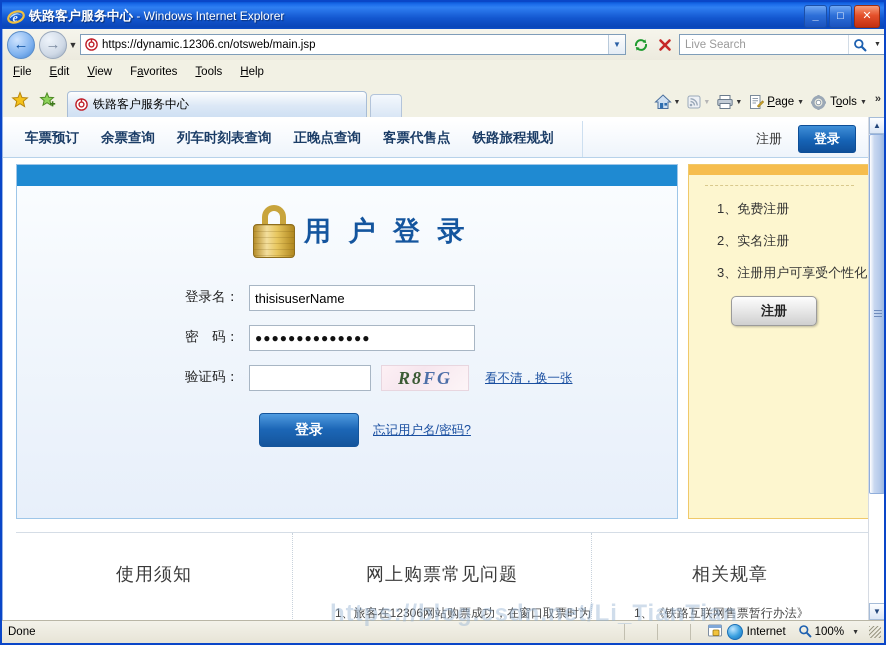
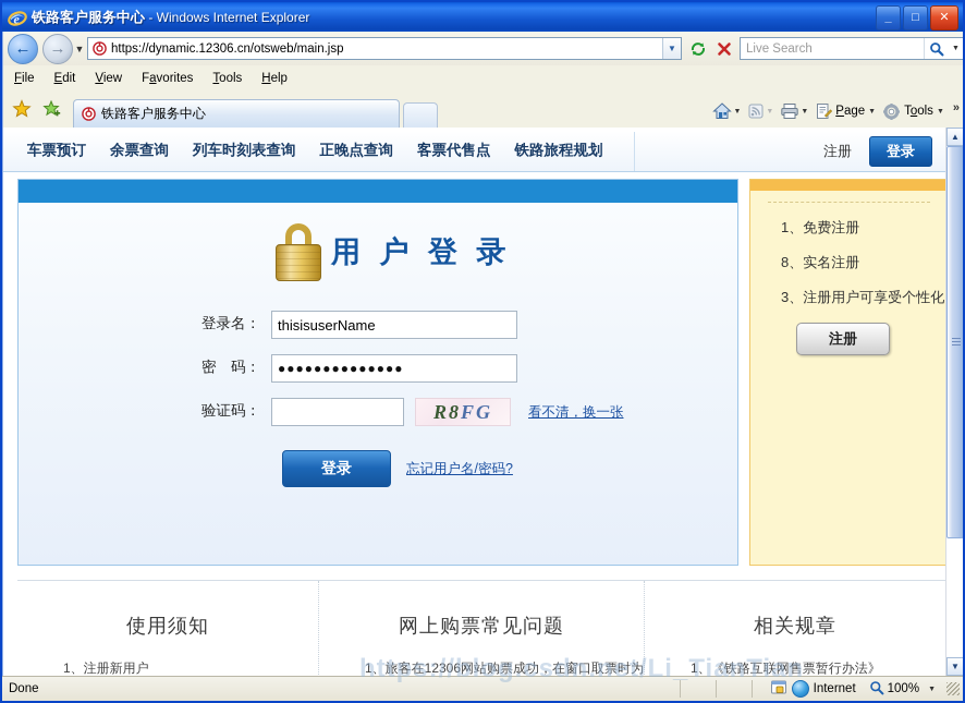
  e
  铁路客户服务中心 - Windows Internet Explorer
  _
  □
  ✕
  ←
  →
  ▼
  https://dynamic.12306.cn/otsweb/main.jsp
  ▼
  Live Search
  File
  Edit
  View
  Favorites
  Tools
  Help
  铁路客户服务中心
  Page
  Tools
  »
  车票预订
  余票查询
  列车时刻表查询
  正晚点查询
  客票代售点
  铁路旅程规划
  注册
  登录
  用 户 登 录
  登录名：
  thisisuserName
  密 码：
  ●●●●●●●●●●●●●●
  验证码：
  R8
  FG
  看不清，换一张
  登录
  忘记用户名/密码?
  1、免费注册
- 2、实名注册
+ 8、实名注册
  3、注册用户可享受个性化
  注册
  使用须知
+ 1、注册新用户
  网上购票常见问题
  1、旅客在12306网站购票成功，在窗口取票时为
  相关规章
  1、《铁路互联网售票暂行办法》
  ▲
  ▼
  Done
  Internet
  100%
  https://blog.csdn.net/Li_TianTian
